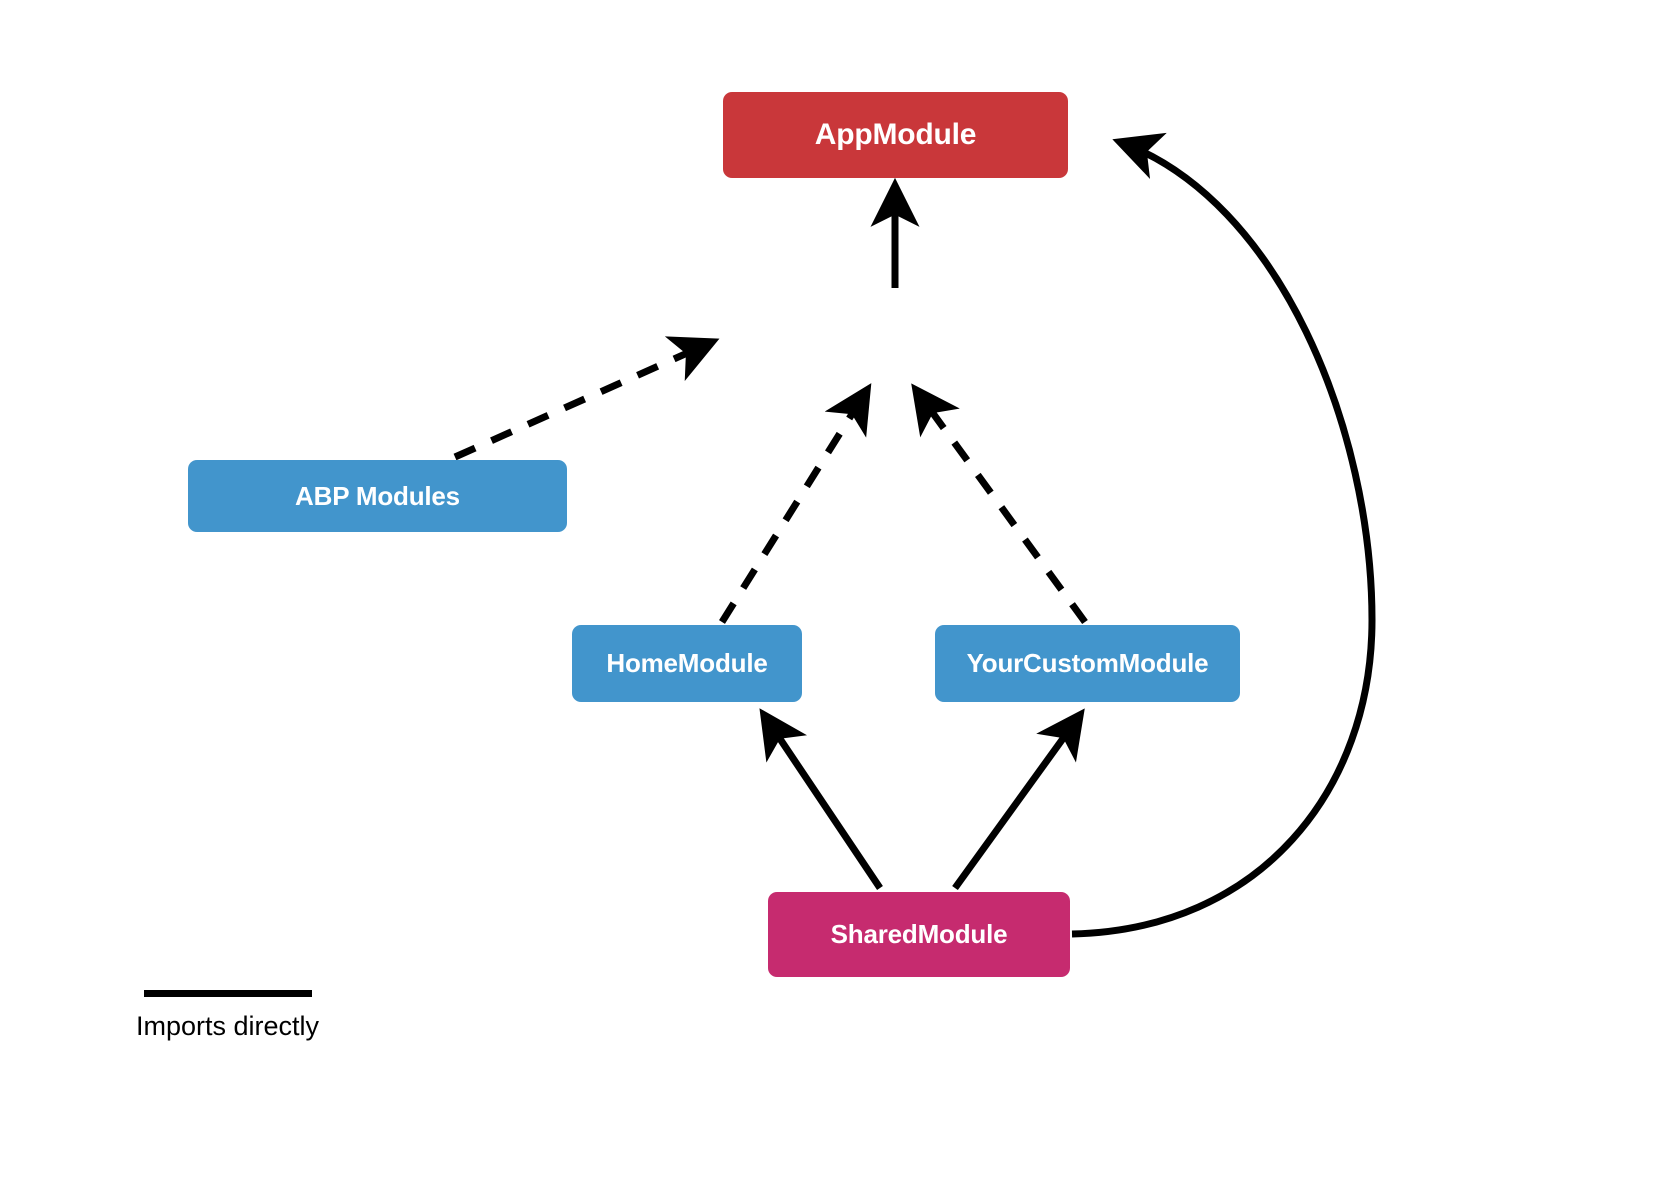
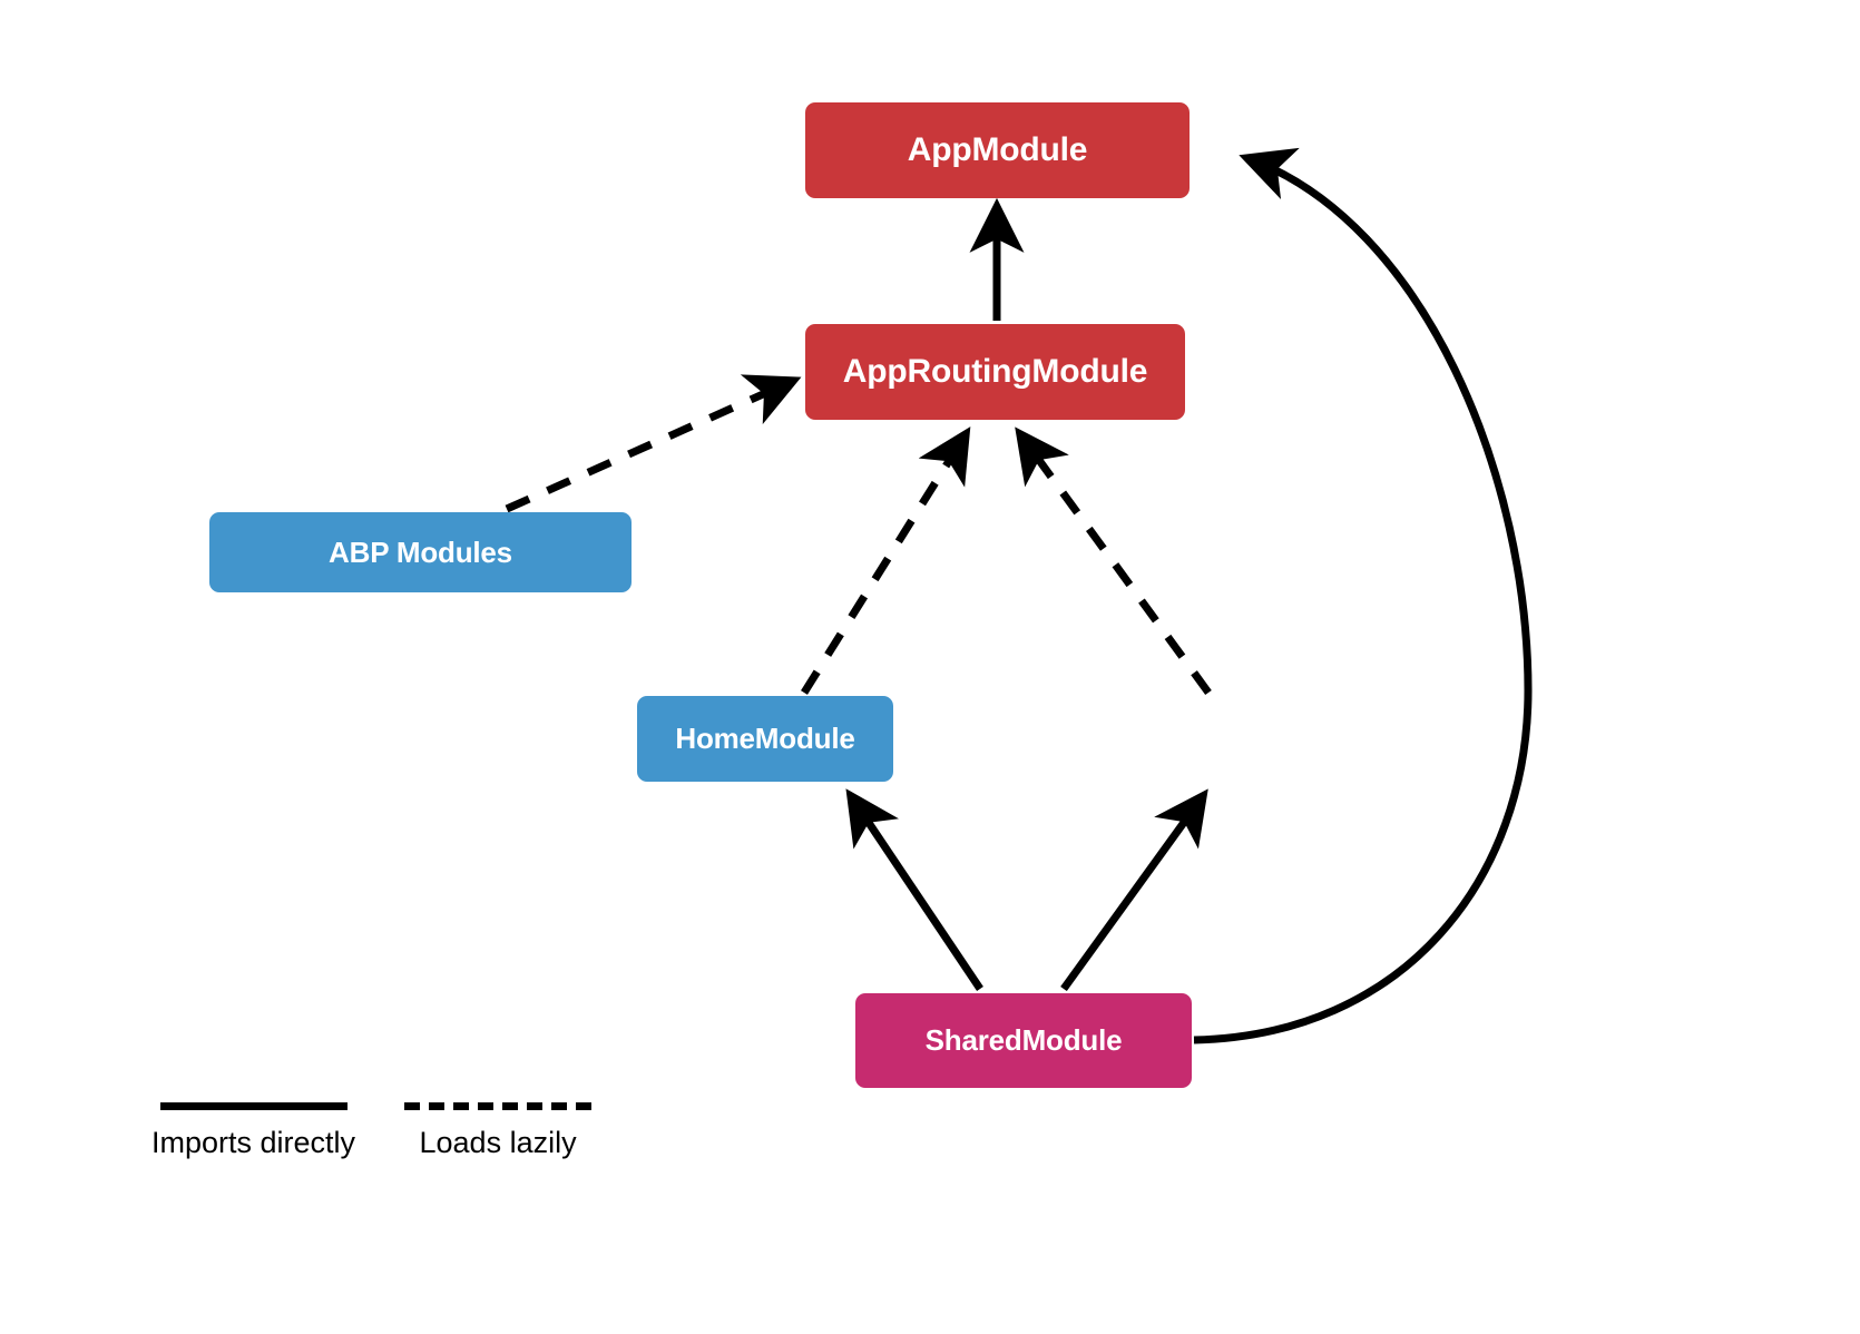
  AppModule
+ AppRoutingModule
  ABP Modules
  HomeModule
- YourCustomModule
  SharedModule
  Imports directly
+ Loads lazily
